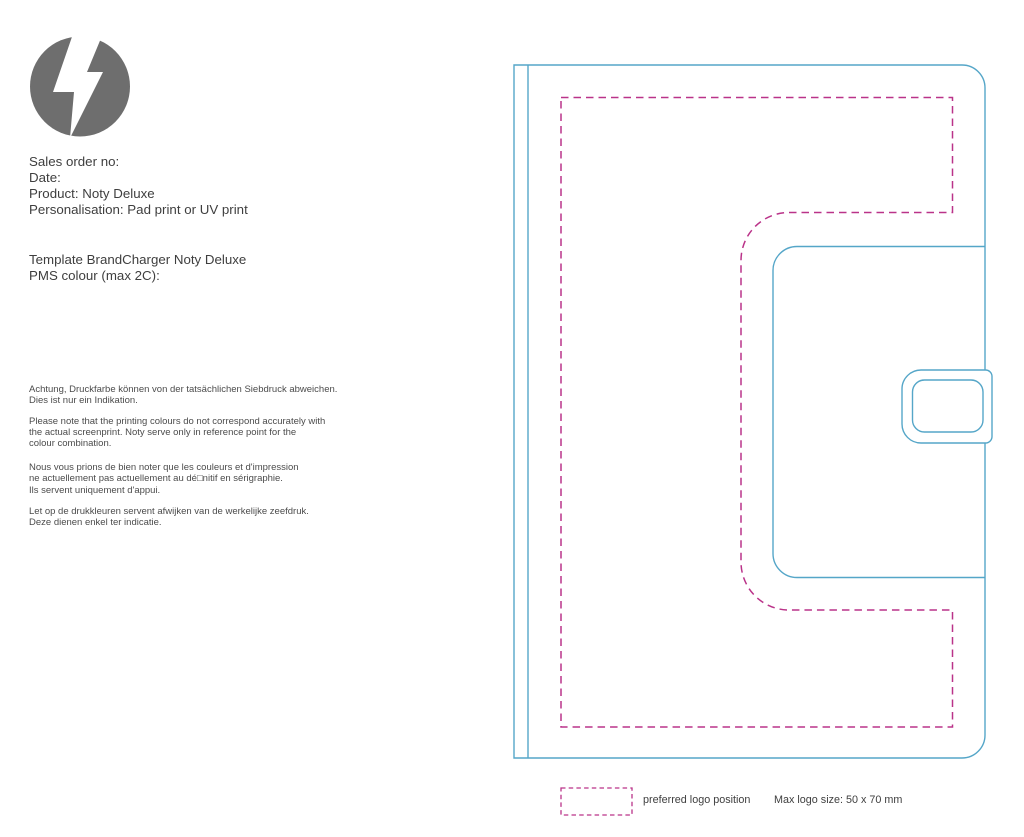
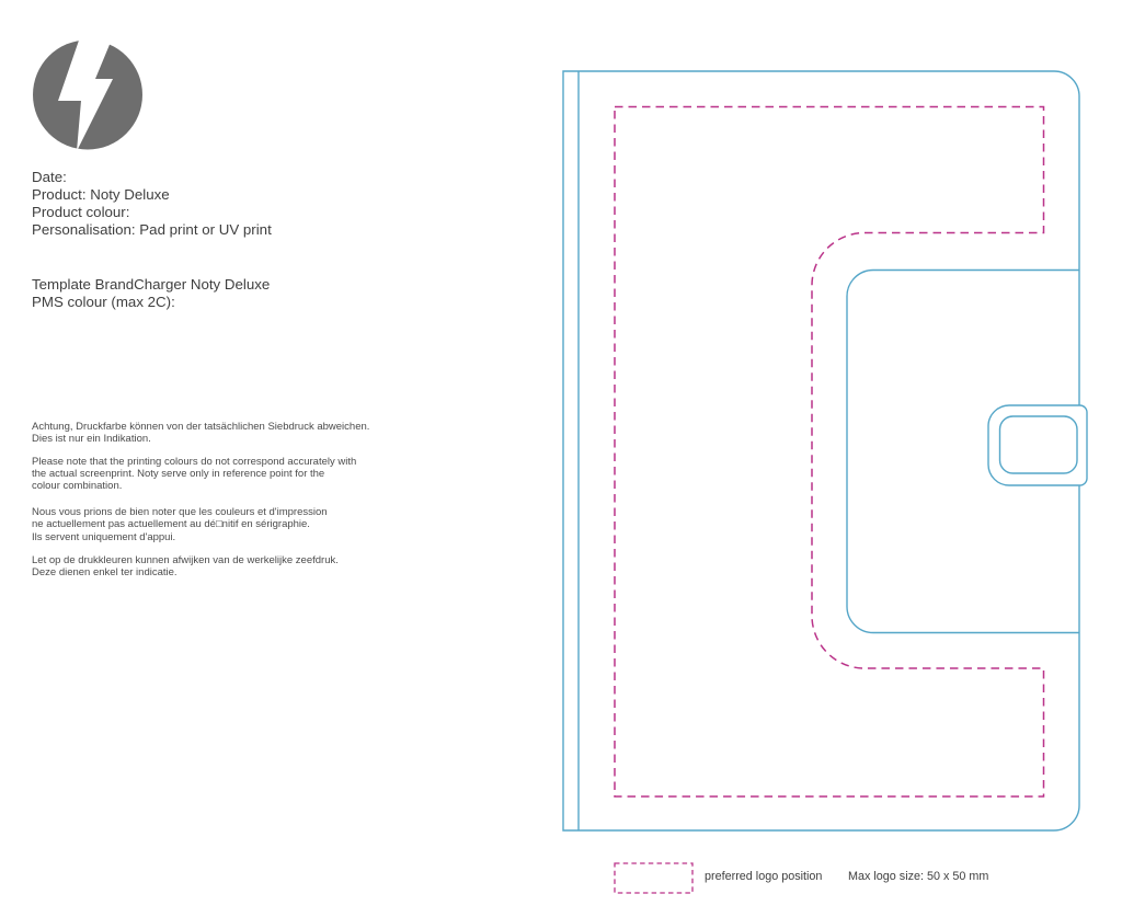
- Sales order no:
  Date:
  Product: Noty Deluxe
+ Product colour:
  Personalisation: Pad print or UV print
  Template BrandCharger Noty Deluxe
  PMS colour (max 2C):
  Achtung, Druckfarbe können von der tatsächlichen Siebdruck abweichen.
  Dies ist nur ein Indikation.
  Please note that the printing colours do not correspond accurately with
  the actual screenprint. Noty serve only in reference point for the
  colour combination.
  Nous vous prions de bien noter que les couleurs et d'impression
  ne actuellement pas actuellement au dé□nitif en sérigraphie.
  Ils servent uniquement d'appui.
- Let op de drukkleuren servent afwijken van de werkelijke zeefdruk.
+ Let op de drukkleuren kunnen afwijken van de werkelijke zeefdruk.
  Deze dienen enkel ter indicatie.
  preferred logo position
- Max logo size: 50 x 70 mm
+ Max logo size: 50 x 50 mm
